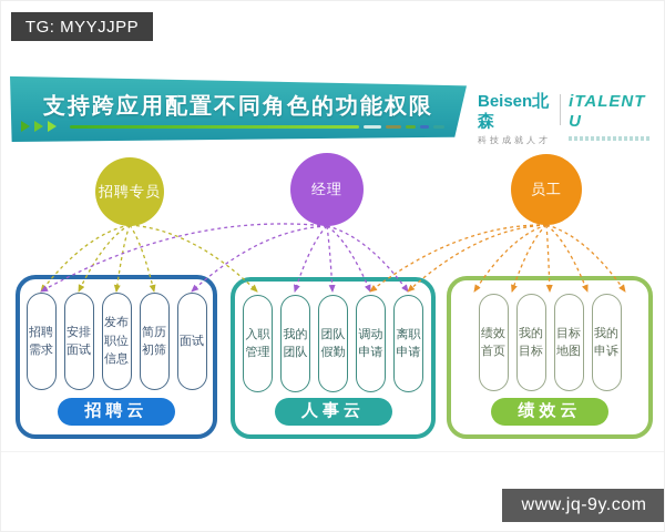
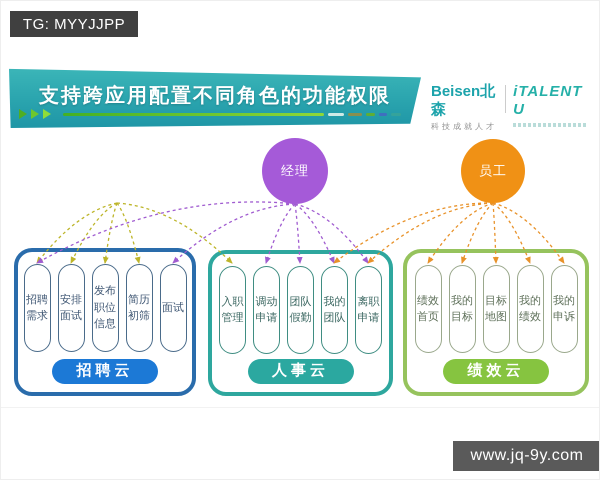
  TG: MYYJJPP
  支持跨应用配置不同角色的功能权限
  Beisen北森
  科技成就人才
  iTALENT U
- 招聘专员
  经理
  员工
  招聘需求
  安排面试
  发布职位信息
  简历初筛
  面试
  招聘云
  入职管理
- 我的团队
+ 调动申请
  团队假勤
- 调动申请
+ 我的团队
  离职申请
  人事云
  绩效首页
  我的目标
  目标地图
+ 我的绩效
  我的申诉
  绩效云
  www.jq-9y.com
